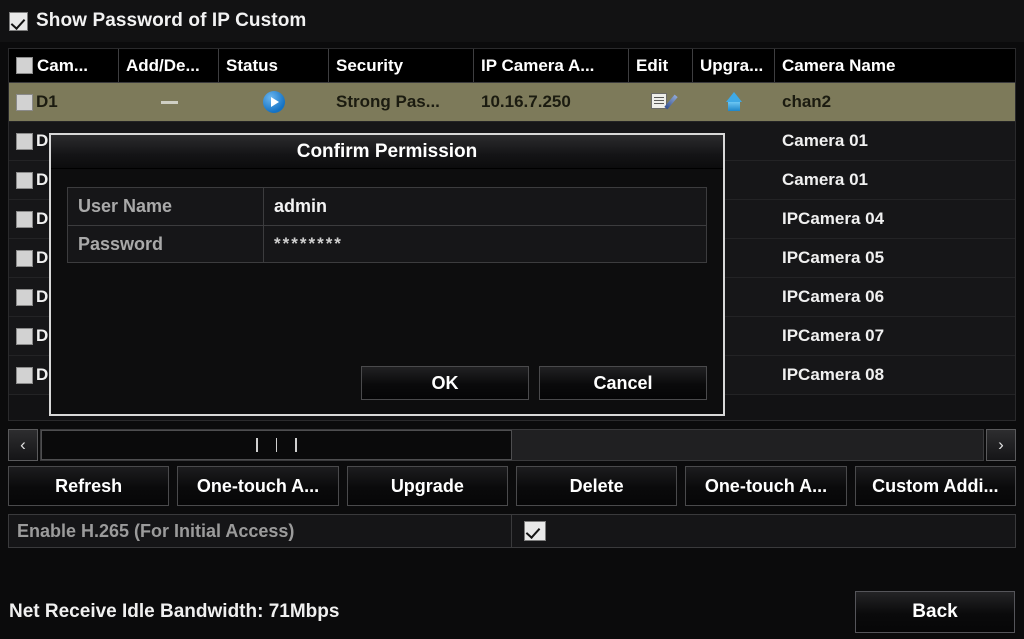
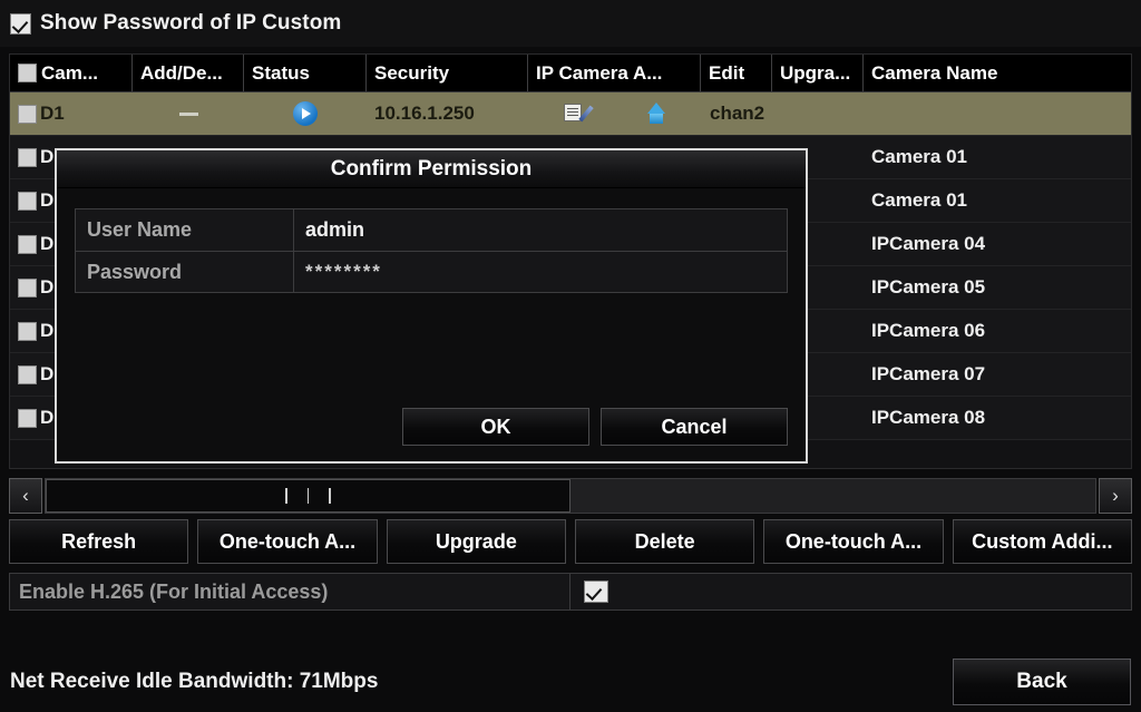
  Show Password of IP Custom
  Cam...
  Add/De...
  Status
  Security
  IP Camera A...
  Edit
  Upgra...
  Camera Name
  D1
- Strong Pas...
- 10.16.7.250
+ 10.16.1.250
  chan2
  D
  Camera 01
  D
  Camera 01
  D
  IPCamera 04
  D
  IPCamera 05
  D
  IPCamera 06
  D
  IPCamera 07
  D
  IPCamera 08
  ‹
  ›
  Refresh
  One-touch A...
  Upgrade
  Delete
  One-touch A...
  Custom Addi...
  Enable H.265 (For Initial Access)
  Net Receive Idle Bandwidth: 71Mbps
  Back
  Confirm Permission
  User Name
  admin
  Password
  ********
  OK
  Cancel
